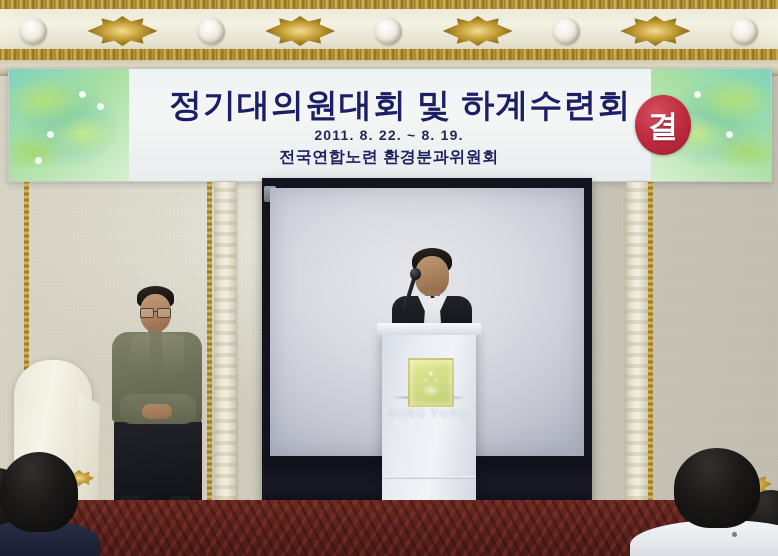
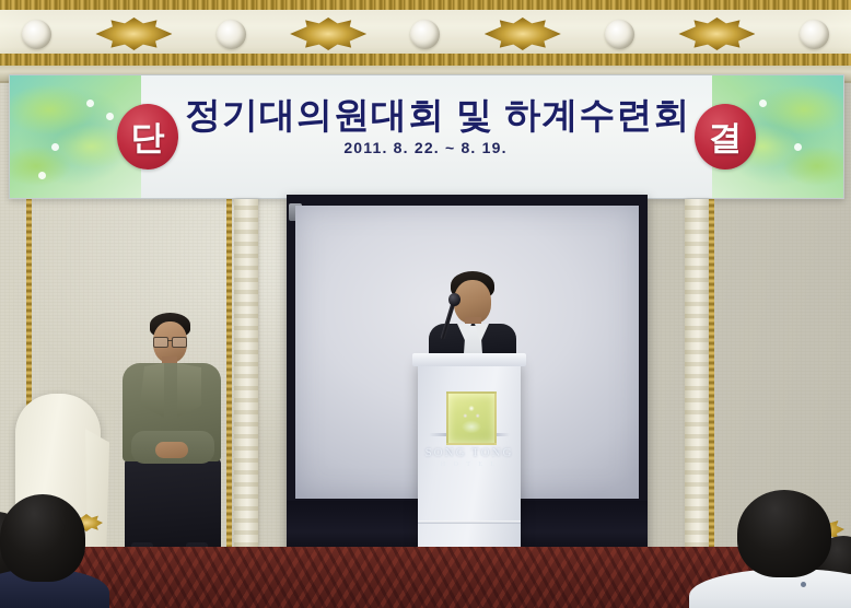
+ 단
  결
  정기대의원대회 및 하계수련회
  2011. 8. 22. ~ 8. 19.
- 전국연합노련 환경분과위원회
  SONG TONG
